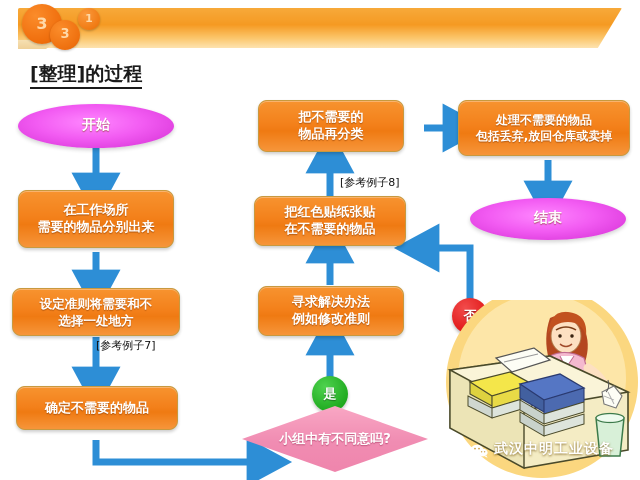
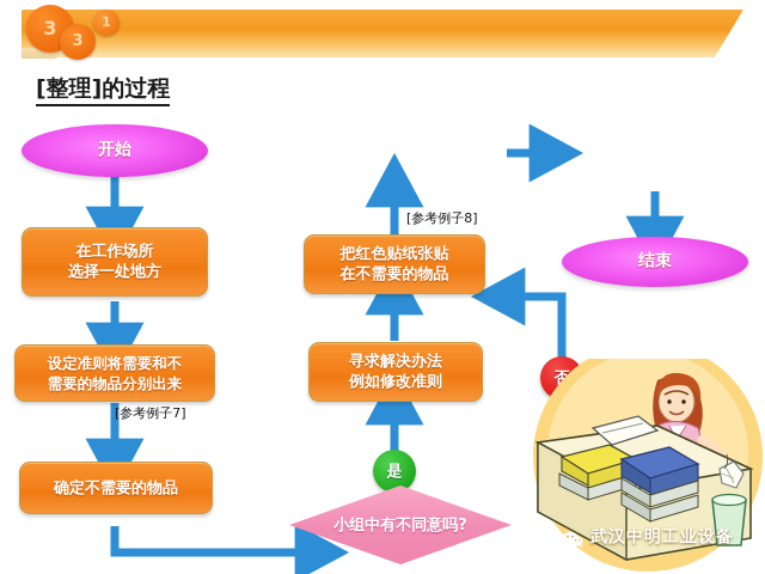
  3
  3
  1
  [整理]的过程
  开始
  在工作场所
- 需要的物品分别出来
+ 选择一处地方
  设定准则将需要和不
- 选择一处地方
+ 需要的物品分别出来
  [参考例子7]
  确定不需要的物品
- 把不需要的
- 物品再分类
  [参考例子8]
  把红色贴纸张贴
  在不需要的物品
  寻求解决办法
  例如修改准则
  是
  小组中有不同意吗?
- 处理不需要的物品
- 包括丢弃,放回仓库或卖掉
  结束
  否
  武汉中明工业设备
